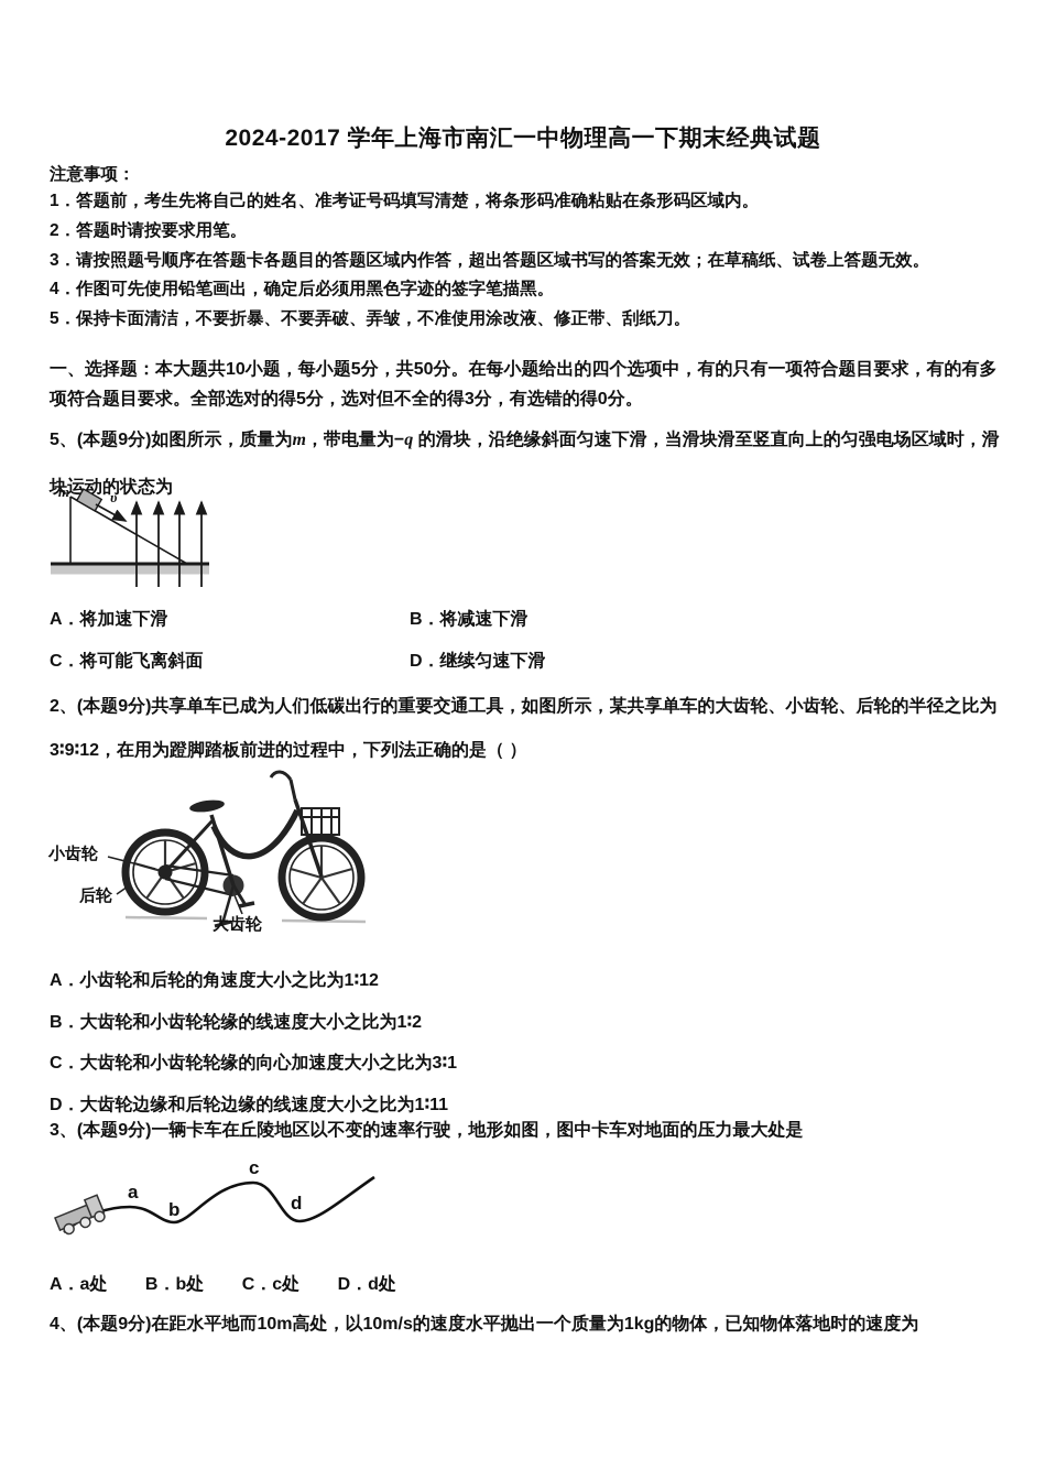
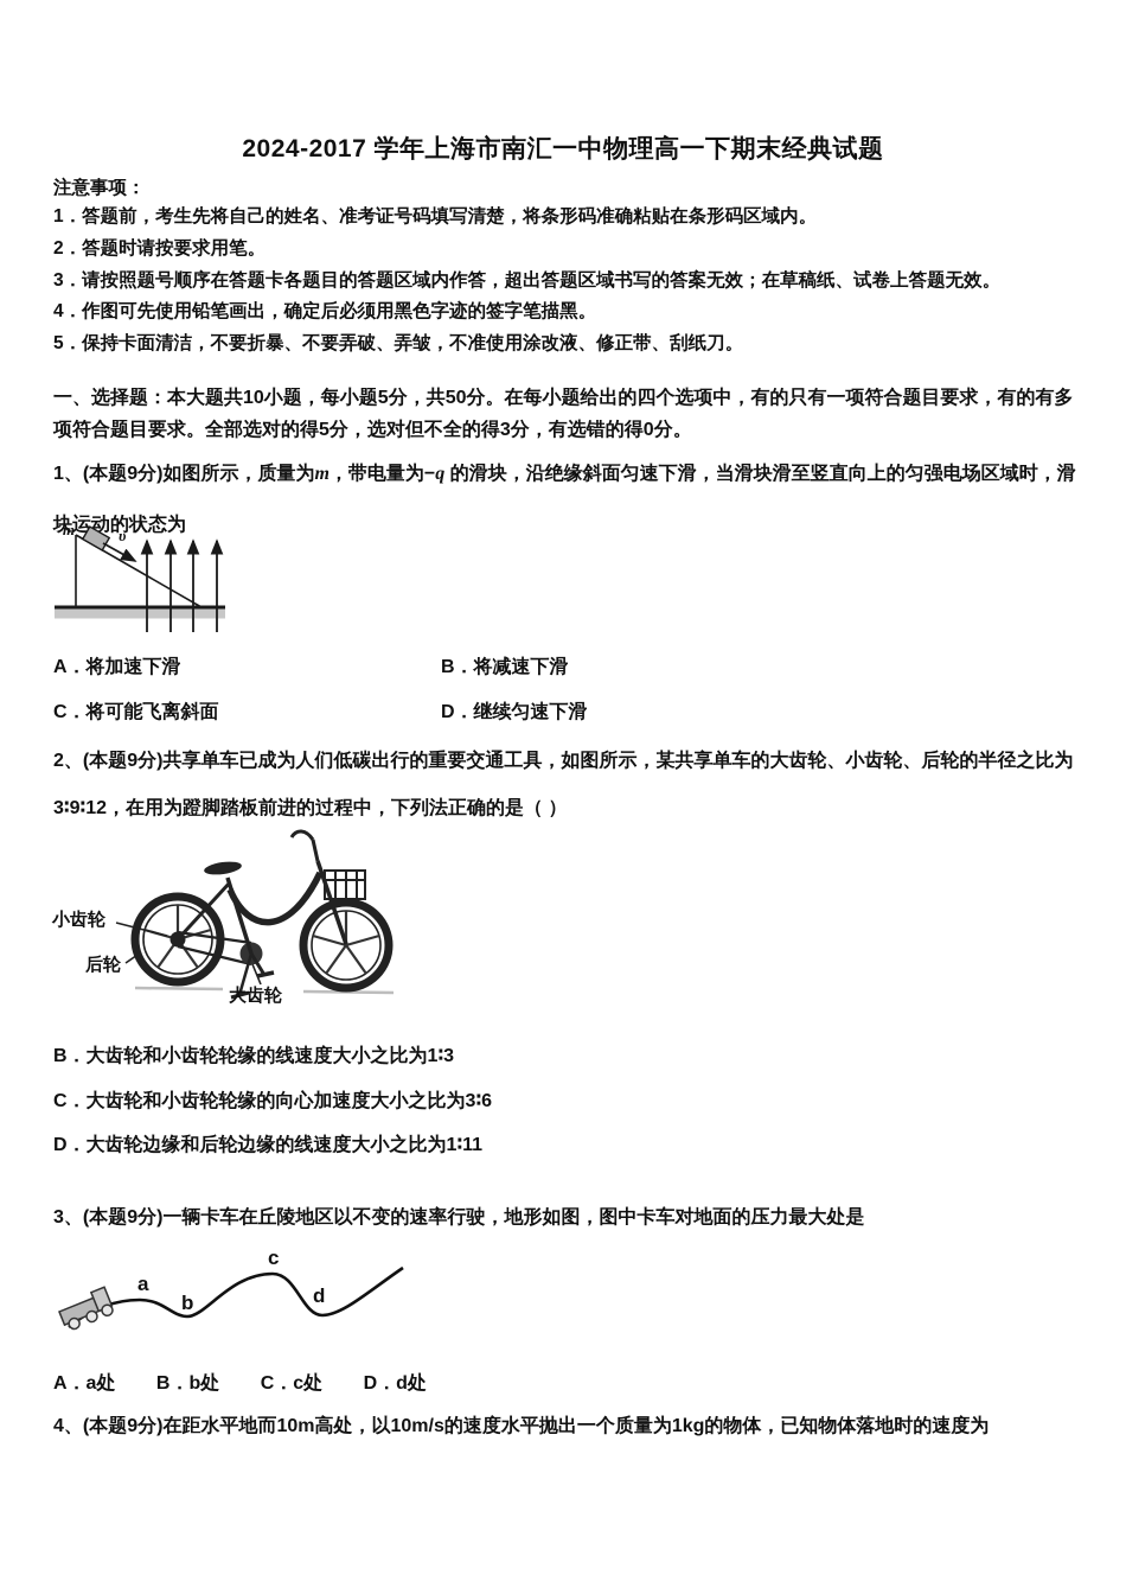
  2024-2017 学年上海市南汇一中物理高一下期末经典试题
  注意事项：
  1．答题前，考生先将自己的姓名、准考证号码填写清楚，将条形码准确粘贴在条形码区域内。
  2．答题时请按要求用笔。
  3．请按照题号顺序在答题卡各题目的答题区域内作答，超出答题区域书写的答案无效；在草稿纸、试卷上答题无效。
  4．作图可先使用铅笔画出，确定后必须用黑色字迹的签字笔描黑。
  5．保持卡面清洁，不要折暴、不要弄破、弄皱，不准使用涂改液、修正带、刮纸刀。
  一、选择题：本大题共10小题，每小题5分，共50分。在每小题给出的四个选项中，有的只有一项符合题目要求，有的有多项符合题目要求。全部选对的得5分，选对但不全的得3分，有选错的得0分。
- 5、(本题9分)如图所示，质量为m，带电量为−q 的滑块，沿绝缘斜面匀速下滑，当滑块滑至竖直向上的匀强电场区域时，滑块运动的状态为
+ 1、(本题9分)如图所示，质量为m，带电量为−q 的滑块，沿绝缘斜面匀速下滑，当滑块滑至竖直向上的匀强电场区域时，滑块运动的状态为
  m
  υ
  A．将加速下滑
  B．将减速下滑
  C．将可能飞离斜面
  D．继续匀速下滑
  2、(本题9分)共享单车已成为人们低碳出行的重要交通工具，如图所示，某共享单车的大齿轮、小齿轮、后轮的半径之比为3∶9∶12，在用为蹬脚踏板前进的过程中，下列法正确的是（ ）
  小齿轮
  后轮
  大齿轮
- A．小齿轮和后轮的角速度大小之比为1∶12
- B．大齿轮和小齿轮轮缘的线速度大小之比为1∶2
+ B．大齿轮和小齿轮轮缘的线速度大小之比为1∶3
- C．大齿轮和小齿轮轮缘的向心加速度大小之比为3∶1
+ C．大齿轮和小齿轮轮缘的向心加速度大小之比为3∶6
  D．大齿轮边缘和后轮边缘的线速度大小之比为1∶11
  3、(本题9分)一辆卡车在丘陵地区以不变的速率行驶，地形如图，图中卡车对地面的压力最大处是
  a
  b
  c
  d
  A．a处 B．b处 C．c处 D．d处
  4、(本题9分)在距水平地而10m高处，以10m/s的速度水平抛出一个质量为1kg的物体，已知物体落地时的速度为
